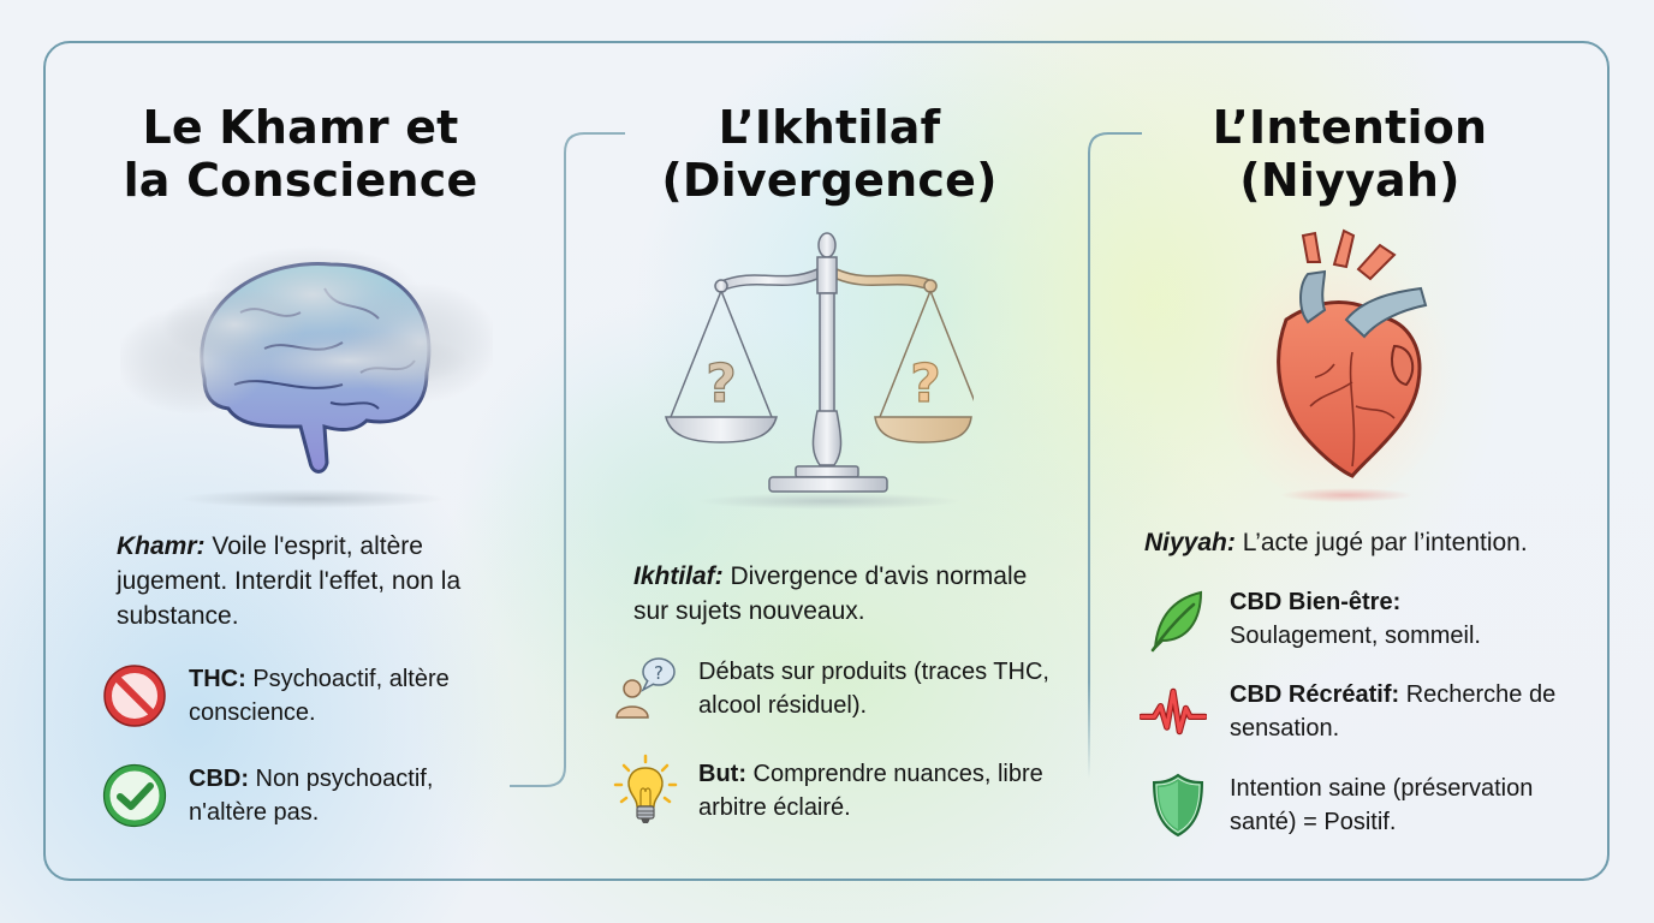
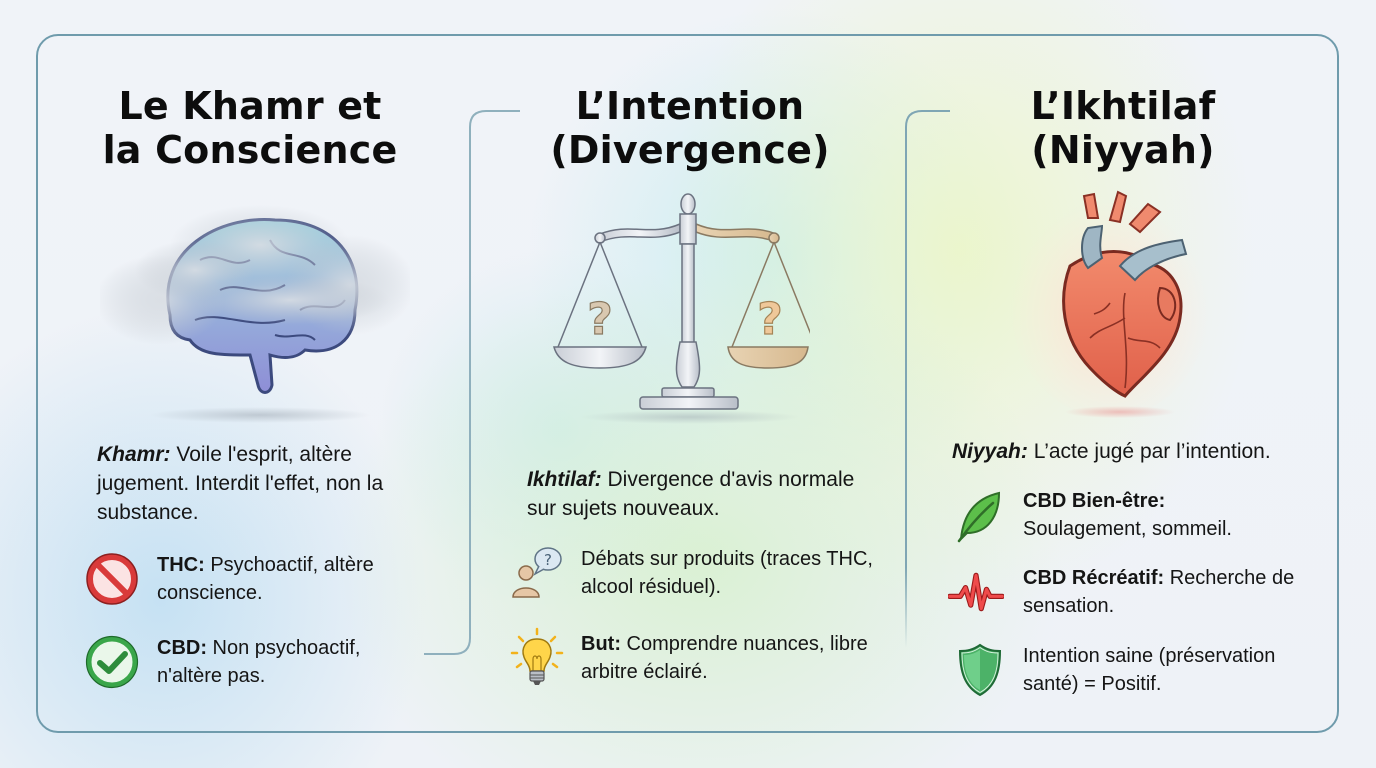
  Le Khamr et
  la Conscience
  Khamr: Voile l'esprit, altère jugement. Interdit l'effet, non la substance.
  THC: Psychoactif, altère conscience.
  CBD: Non psychoactif, n'altère pas.
- L’Ikhtilaf
+ L’Intention
  (Divergence)
  ?
  ?
  Ikhtilaf: Divergence d'avis normale sur sujets nouveaux.
  ?
  Débats sur produits (traces THC, alcool résiduel).
  But: Comprendre nuances, libre arbitre éclairé.
- L’Intention
+ L’Ikhtilaf
  (Niyyah)
  Niyyah: L’acte jugé par l’intention.
  CBD Bien-être:
  Soulagement, sommeil.
  CBD Récréatif: Recherche de sensation.
  Intention saine (préservation santé) = Positif.
